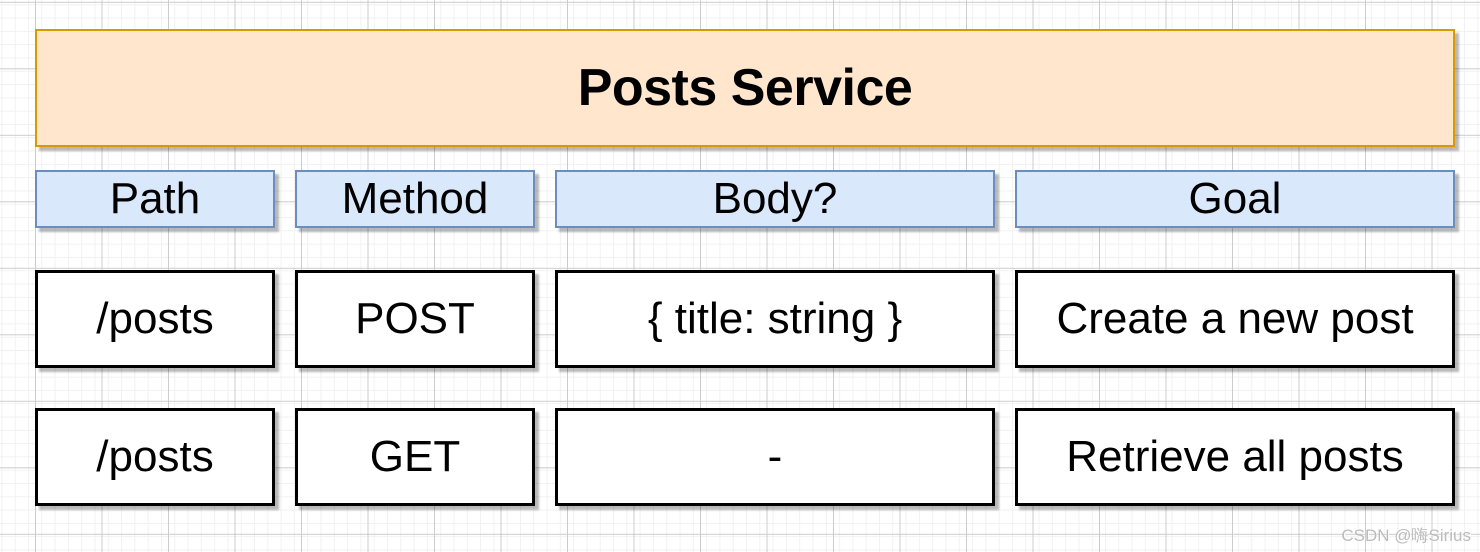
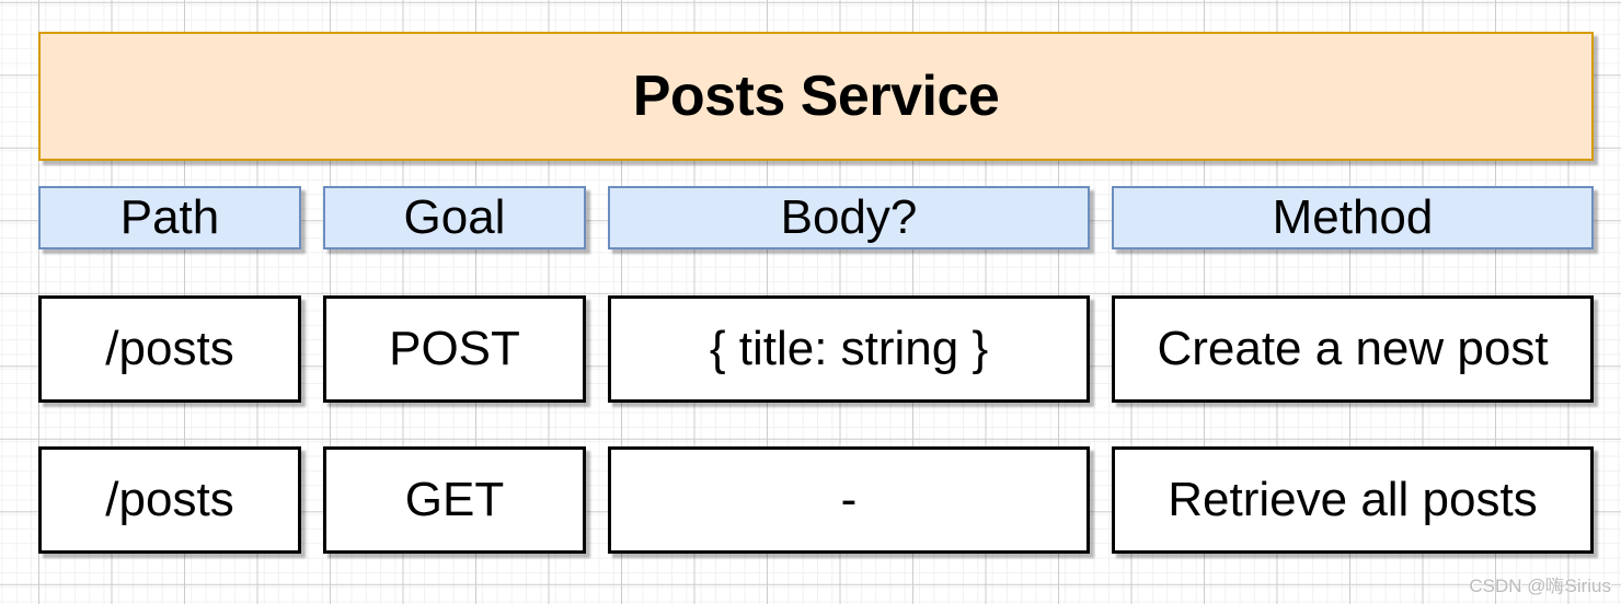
  Posts Service
  Path
- Method
+ Goal
  Body?
- Goal
+ Method
  /posts
  POST
  { title: string }
  Create a new post
  /posts
  GET
  -
  Retrieve all posts
  CSDN @嗨Sirius
